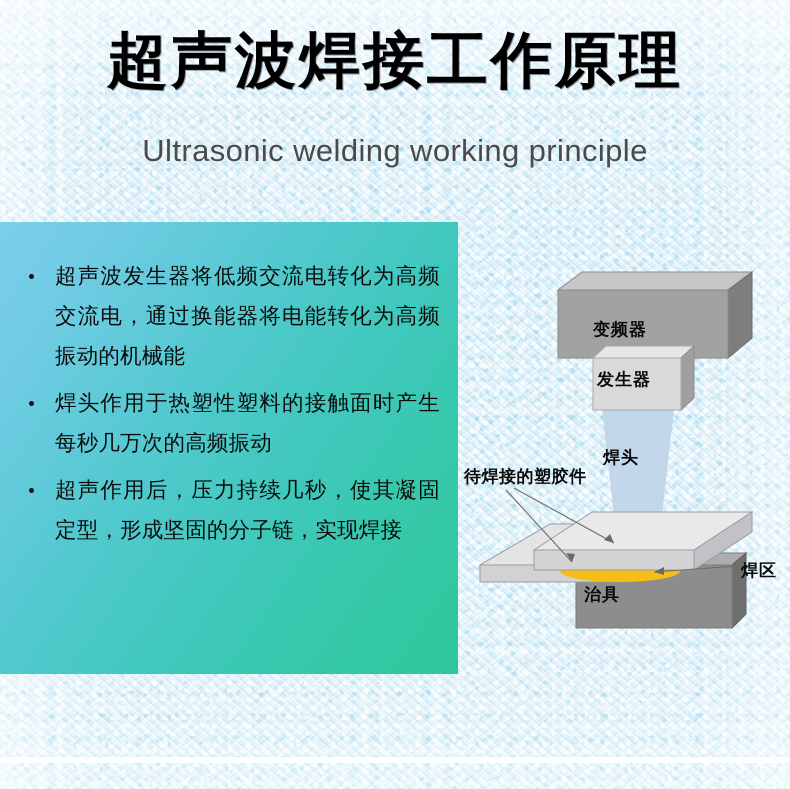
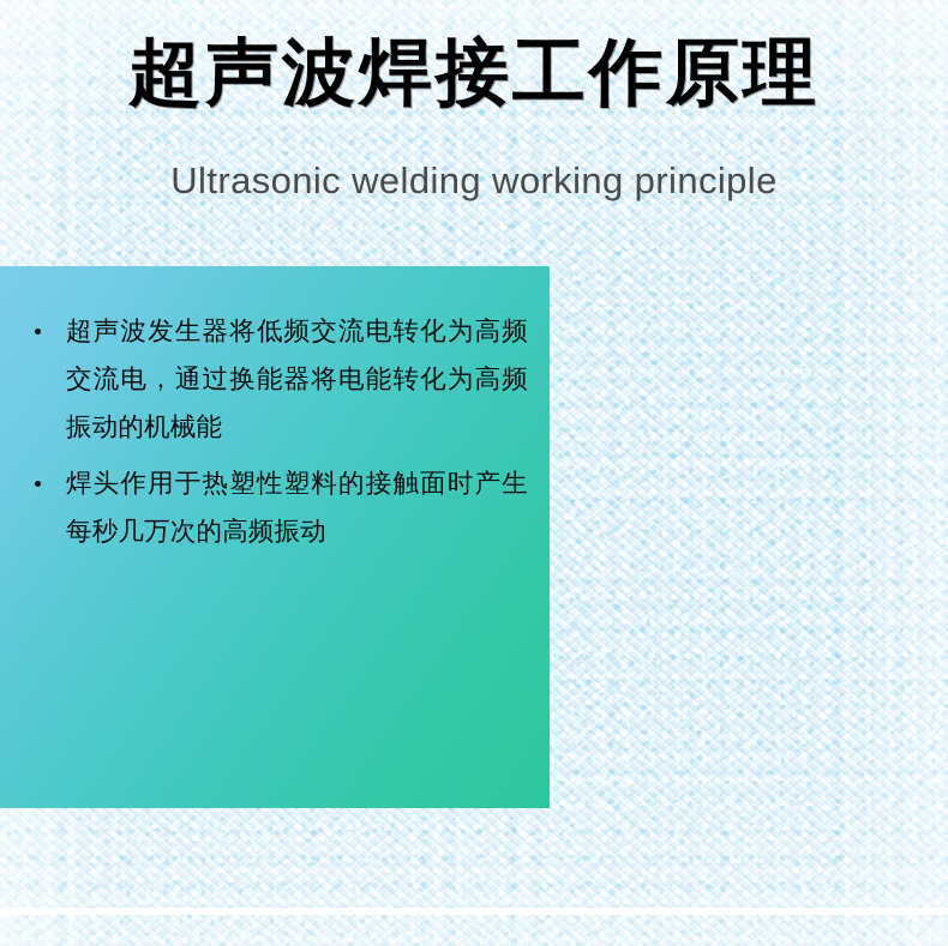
  超声波焊接工作原理
  Ultrasonic welding working principle
  超声波发生器将低频交流电转化为高频交流电，通过换能器将电能转化为高频振动的机械能
  焊头作用于热塑性塑料的接触面时产生每秒几万次的高频振动
- 超声作用后，压力持续几秒，使其凝固定型，形成坚固的分子链，实现焊接
- 变频器
- 发生器
- 焊头
- 待焊接的塑胶件
- 治具
- 焊区
